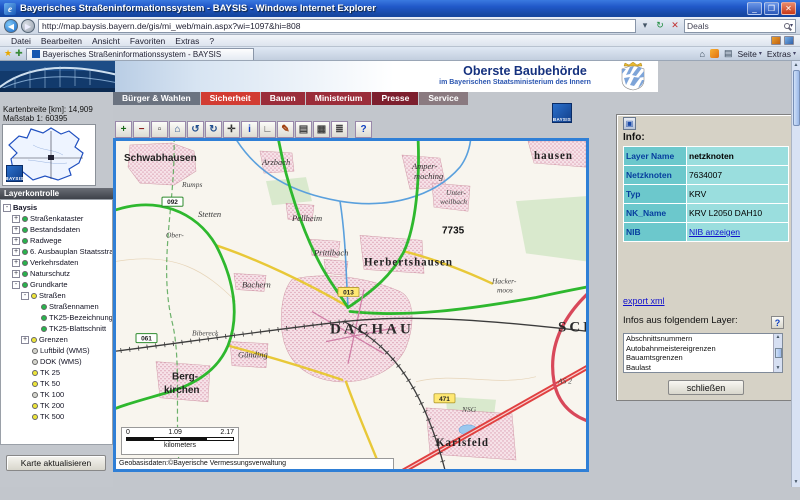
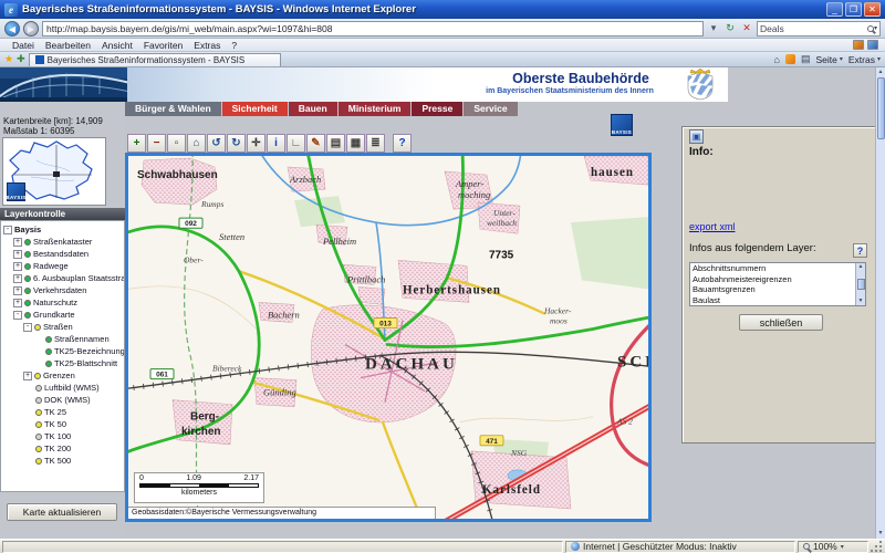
  e
  Bayerisches Straßeninformationssystem - BAYSIS - Windows Internet Explorer
  _
  ❐
  ✕
  ◀
  ▶
  http://map.baysis.bayern.de/gis/mi_web/main.aspx?wi=1097&hi=808
  ▾
  ↻
  ✕
  Deals
  Datei
  Bearbeiten
  Ansicht
  Favoriten
  Extras
  ?
  ★
  ✚
  Bayerisches Straßeninformationssystem - BAYSIS
  ⌂
  ▤
  Seite
  Extras
  Oberste Baubehörde
  Bürger & Wahlen
  Sicherheit
  Bauen
  Ministerium
  Presse
  Service
  Kartenbreite [km]: 14,909
  Maßstab 1: 60395
  Layerkontrolle
  Baysis
  Straßenkataster
  Bestandsdaten
  Radwege
  6. Ausbauplan Staatsstra
  Verkehrsdaten
  Naturschutz
  Grundkarte
  Straßen
  Straßennamen
  TK25-Bezeichnung
  TK25-Blattschnitt
  Grenzen
  Luftbild (WMS)
  DOK (WMS)
  TK 25
  TK 50
  TK 100
  TK 200
  TK 500
  Karte aktualisieren
  +
  −
  ▫
  ⌂
  ↺
  ↻
  ✛
  i
  ∟
  ✎
  ▤
  ▦
  ≣
  ?
  Schwabhausen
  Arzbach
  Amper-
  moching
  hausen
  Rumps
  Unter-
  weilbach
  Stetten
  Pellheim
  7735
  Ober-
  Prittlbach
  Herbertshausen
  Bachern
  Hacker-
  moos
  DACHAU
  Bibereck
  Günding
  Berg-
  kirchen
  NSG
  AS 2
  Karlsfeld
  ▣
  Info:
- Layer Name
- netzknoten
- Netzknoten
- 7634007
- Typ
- KRV
- NK_Name
- KRV L2050 DAH10
- NIB
- NIB anzeigen
  export xml
  Infos aus folgendem Layer:
  ?
  Abschnittsnummern
  Autobahnmeistereigrenzen
  Bauamtsgrenzen
  Baulast
  schließen
+ Internet | Geschützter Modus: Inaktiv
+ 100%
